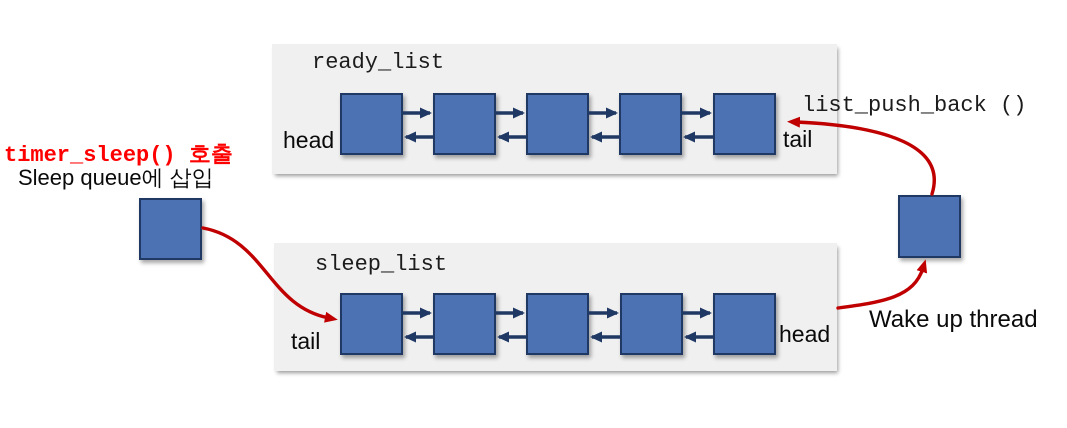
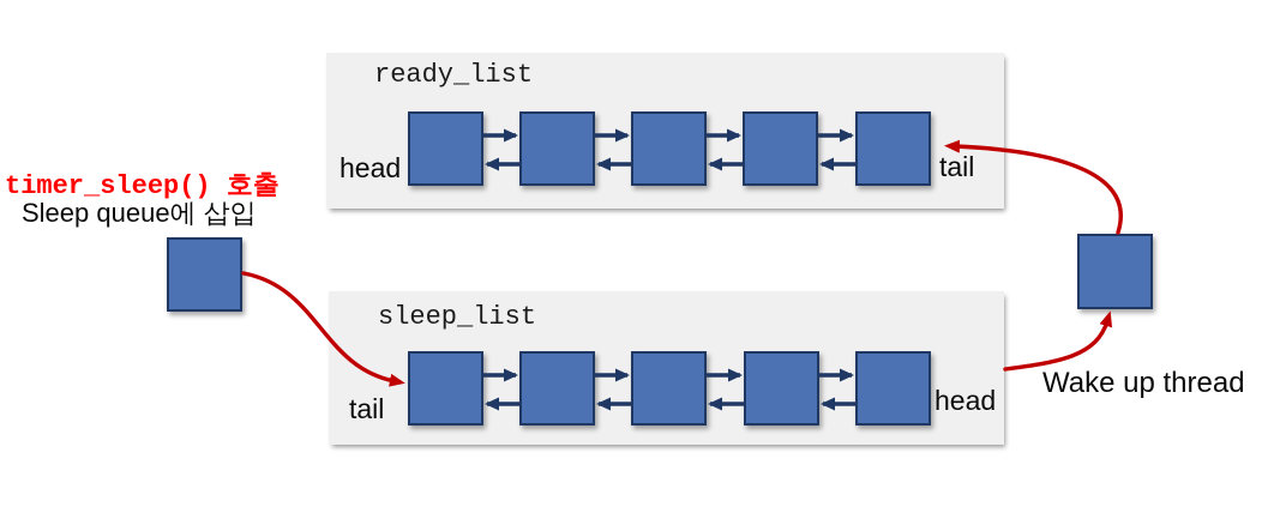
  ready_list
  head
  tail
  sleep_list
  tail
  head
  timer_sleep() 호출
  Sleep queue에 삽입
- list_push_back ()
  Wake up thread
